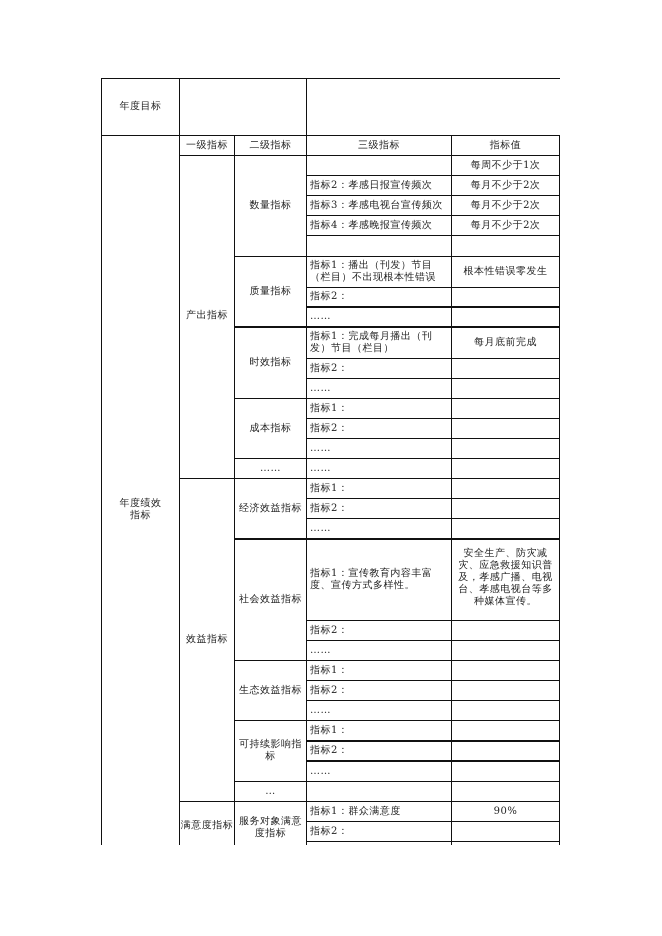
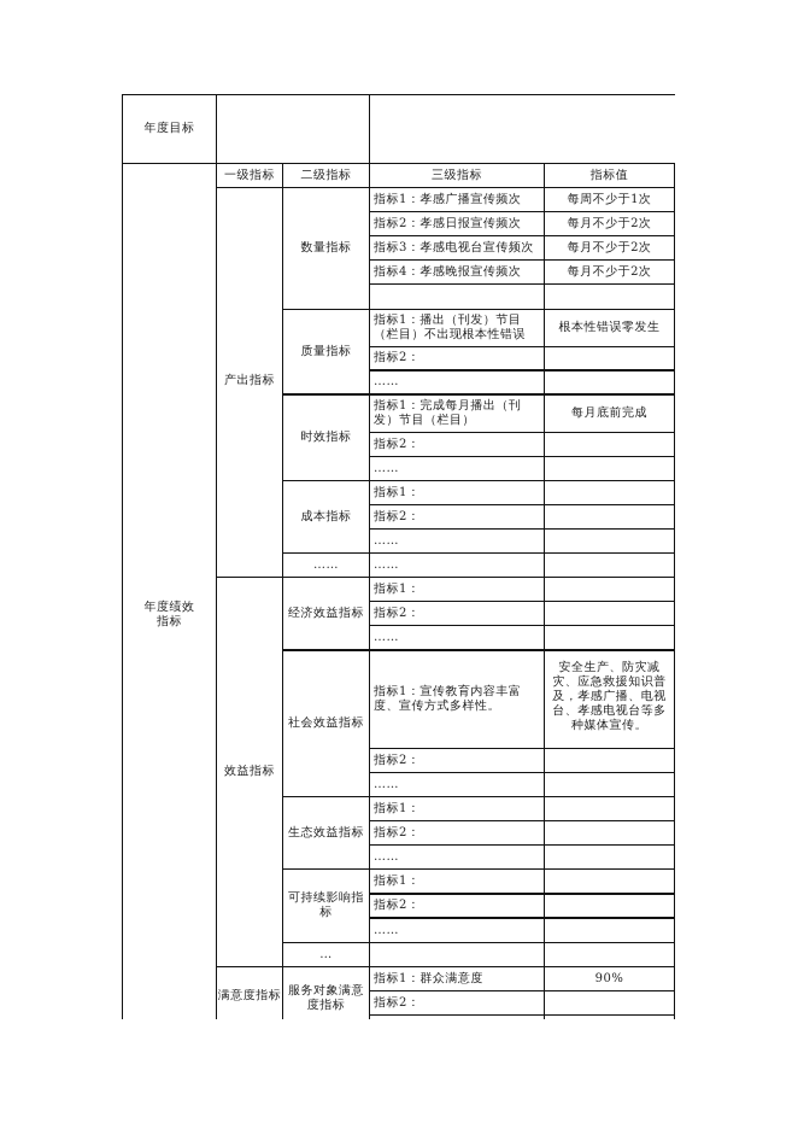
  年度目标
  一级指标
  二级指标
  三级指标
  指标值
  年度绩效
  指标
  产出指标
  效益指标
  满意度指标
  数量指标
  质量指标
  时效指标
  成本指标
  ……
  经济效益指标
  社会效益指标
  生态效益指标
  可持续影响指标
  …
  服务对象满意度指标
+ 指标1：孝感广播宣传频次
  每周不少于1次
  指标2：孝感日报宣传频次
  每月不少于2次
  指标3：孝感电视台宣传频次
  每月不少于2次
  指标4：孝感晚报宣传频次
  每月不少于2次
  指标1：播出（刊发）节目（栏目）不出现根本性错误
  根本性错误零发生
  指标2：
  ……
  指标1：完成每月播出（刊发）节目（栏目）
  每月底前完成
  指标2：
  ……
  指标1：
  指标2：
  ……
  ……
  指标1：
  指标2：
  ……
  指标1：宣传教育内容丰富度、宣传方式多样性。
  安全生产、防灾减灾、应急救援知识普及，孝感广播、电视台、孝感电视台等多种媒体宣传。
  指标2：
  ……
  指标1：
  指标2：
  ……
  指标1：
  指标2：
  ……
  指标1：群众满意度
  90%
  指标2：
